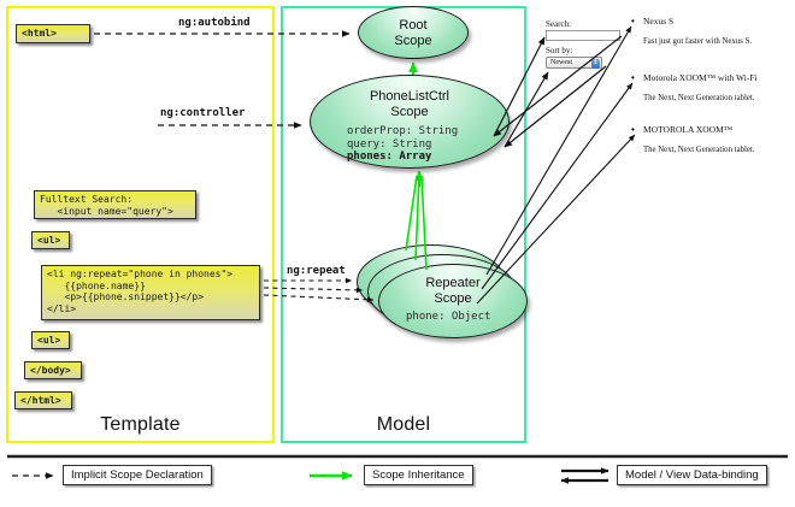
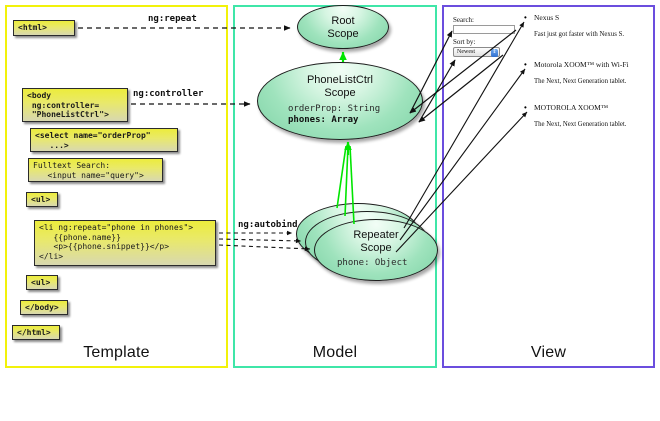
  Template
  Model
+ View
  <html>
+ <body
+ ng:controller=
+ "PhoneListCtrl">
+ <select name="orderProp"
+ ...>
  Fulltext Search:
  <input name="query">
  <ul>
  <li ng:repeat="phone in phones">
  {{phone.name}}
  <p>{{phone.snippet}}</p>
  </li>
  <ul>
  </body>
  </html>
  Root
  Scope
  PhoneListCtrl
  Scope
  orderProp: String
- query: String
  phones: Array
  Repeater
  Scope
  phone: Object
- ng:autobind
+ ng:repeat
  ng:controller
- ng:repeat
+ ng:autobind
  Search:
  Sort by:
  •
  Nexus S
  •
  Motorola XOOM™ with Wi-Fi
  •
  MOTOROLA XOOM™
- Implicit Scope Declaration
- Scope Inheritance
- Model / View Data-binding
